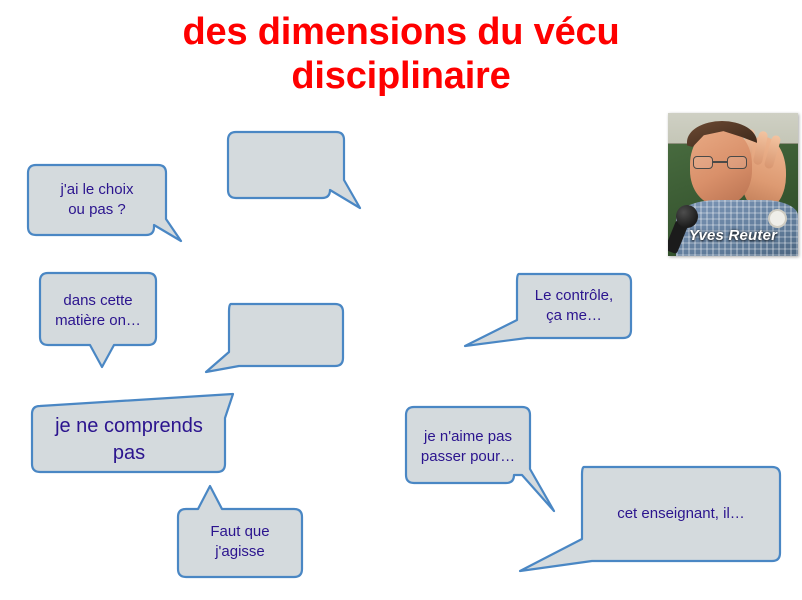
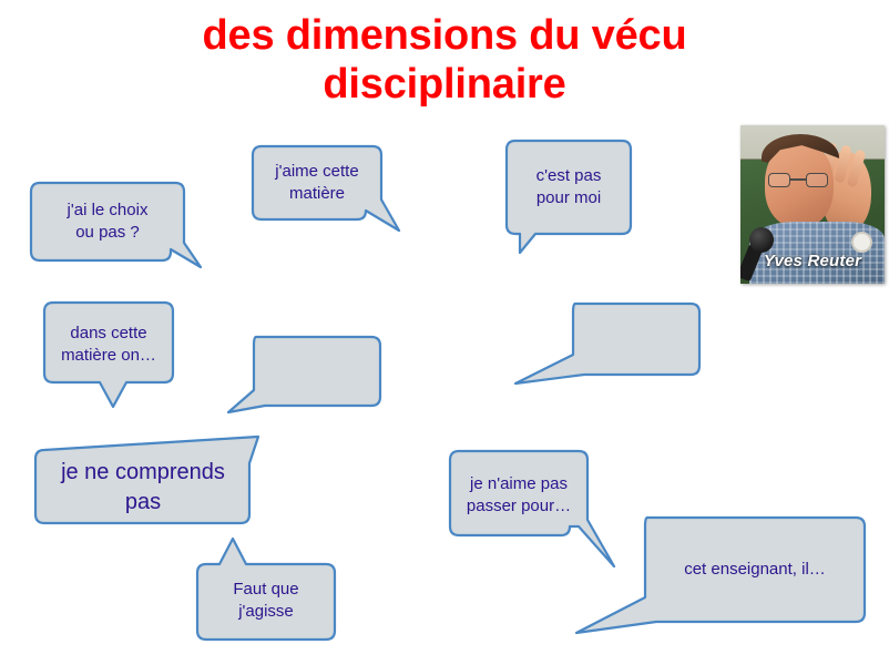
  des dimensions du vécu
  disciplinaire
  Yves Reuter
  j'ai le choix
  ou pas ?
+ j'aime cette
+ matière
+ c'est pas
+ pour moi
  dans cette
  matière on…
- Le contrôle,
- ça me…
  je ne comprends
  pas
  Faut que
  j'agisse
  je n'aime pas
  passer pour…
  cet enseignant, il…
